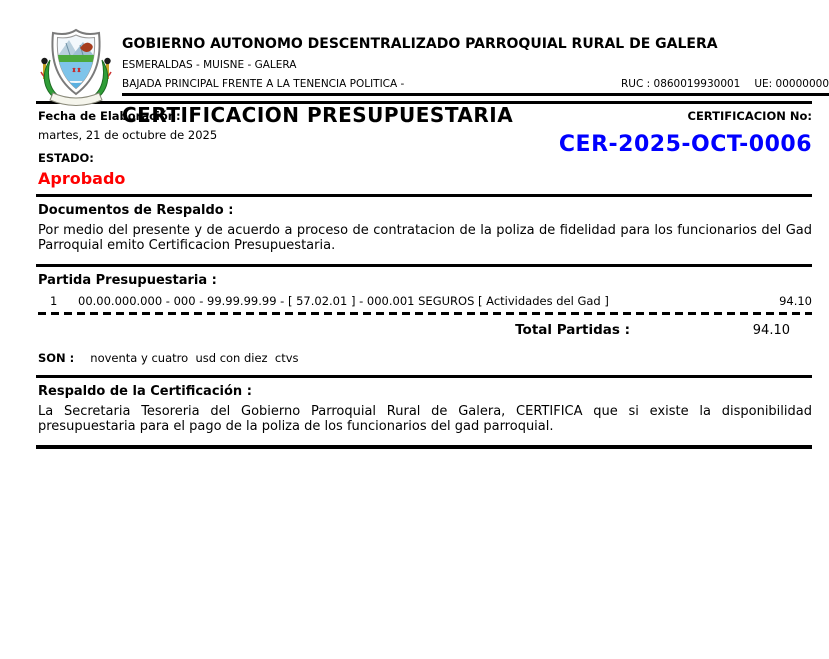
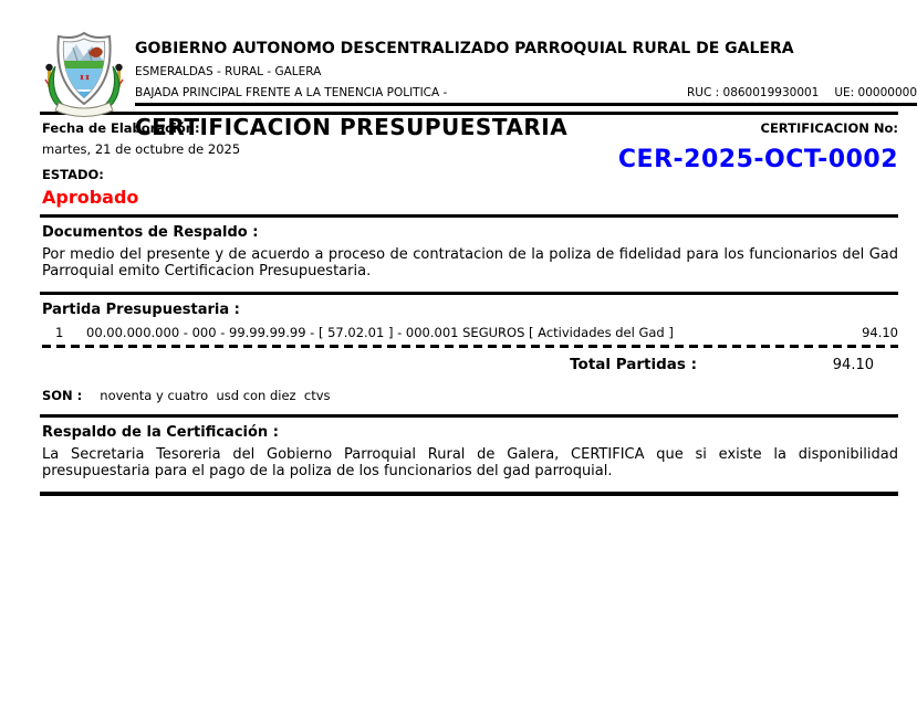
  GOBIERNO AUTONOMO DESCENTRALIZADO PARROQUIAL RURAL DE GALERA
- ESMERALDAS - MUISNE - GALERA
+ ESMERALDAS - RURAL - GALERA
  BAJADA PRINCIPAL FRENTE A LA TENENCIA POLITICA -
  RUC : 0860019930001
  UE: 00000000
  CERTIFICACION PRESUPUESTARIA
  Fecha de Elaboración:
  martes, 21 de octubre de 2025
  ESTADO:
  Aprobado
  CERTIFICACION No:
- CER-2025-OCT-0006
+ CER-2025-OCT-0002
  Documentos de Respaldo :
  Por medio del presente y de acuerdo a proceso de contratacion de la poliza de fidelidad para los funcionarios del Gad Parroquial emito Certificacion Presupuestaria.
  Partida Presupuestaria :
  1
  00.00.000.000 - 000 - 99.99.99.99 - [ 57.02.01 ] - 000.001 SEGUROS [ Actividades del Gad ]
  94.10
  Total Partidas :
  94.10
  SON :
  noventa y cuatro usd con diez ctvs
  Respaldo de la Certificación :
  La Secretaria Tesoreria del Gobierno Parroquial Rural de Galera, CERTIFICA que si existe la disponibilidad presupuestaria para el pago de la poliza de los funcionarios del gad parroquial.
